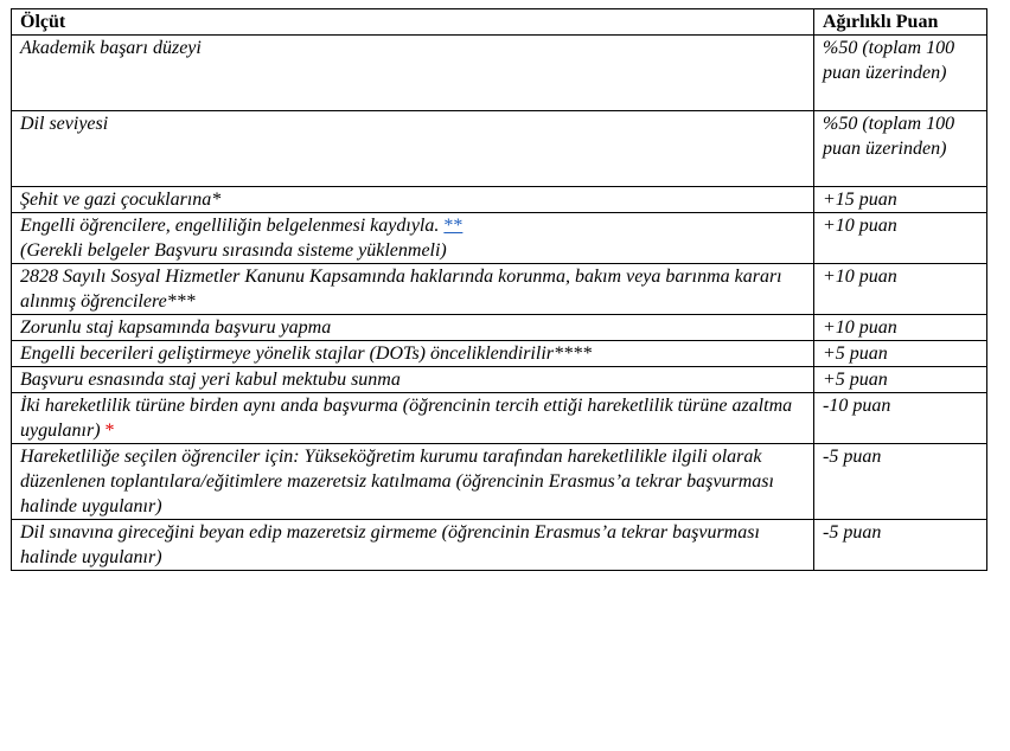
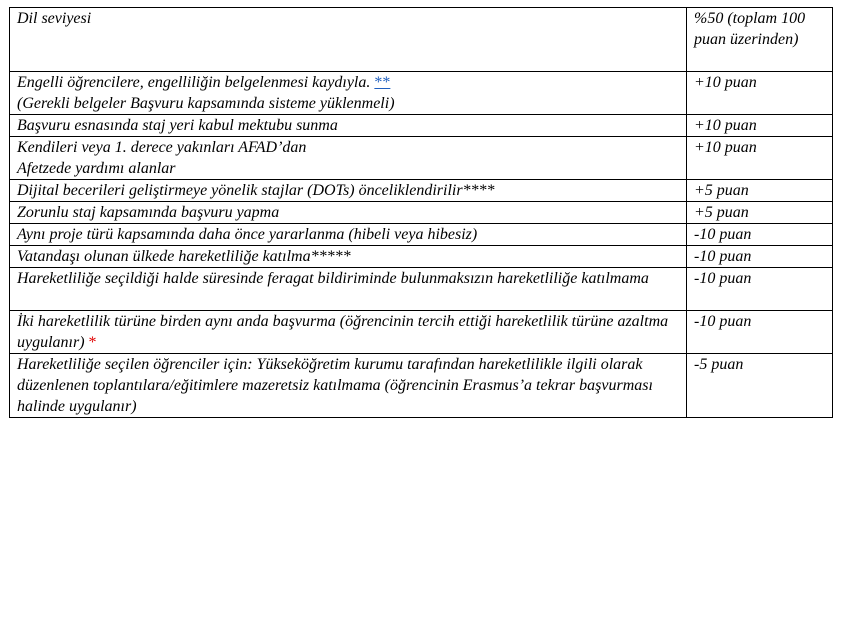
- Ölçüt	Ağırlıklı Puan
- Akademik başarı düzeyi	%50 (toplam 100 puan üzerinden)
  Dil seviyesi	%50 (toplam 100 puan üzerinden)
- Şehit ve gazi çocuklarına*	+15 puan
- Engelli öğrencilere, engelliliğin belgelenmesi kaydıyla. **(Gerekli belgeler Başvuru sırasında sisteme yüklenmeli)	+10 puan
+ Engelli öğrencilere, engelliliğin belgelenmesi kaydıyla. **(Gerekli belgeler Başvuru kapsamında sisteme yüklenmeli)	+10 puan
- 2828 Sayılı Sosyal Hizmetler Kanunu Kapsamında haklarında korunma, bakım veya barınma kararı alınmış öğrencilere***	+10 puan
- Zorunlu staj kapsamında başvuru yapma	+10 puan
+ Başvuru esnasında staj yeri kabul mektubu sunma	+10 puan
+ Kendileri veya 1. derece yakınları AFAD’danAfetzede yardımı alanlar	+10 puan
- Engelli becerileri geliştirmeye yönelik stajlar (DOTs) önceliklendirilir****	+5 puan
+ Dijital becerileri geliştirmeye yönelik stajlar (DOTs) önceliklendirilir****	+5 puan
- Başvuru esnasında staj yeri kabul mektubu sunma	+5 puan
+ Zorunlu staj kapsamında başvuru yapma	+5 puan
+ Aynı proje türü kapsamında daha önce yararlanma (hibeli veya hibesiz)	-10 puan
+ Vatandaşı olunan ülkede hareketliliğe katılma*****	-10 puan
+ Hareketliliğe seçildiği halde süresinde feragat bildiriminde bulunmaksızın hareketliliğe katılmama	-10 puan
  İki hareketlilik türüne birden aynı anda başvurma (öğrencinin tercih ettiği hareketlilik türüne azaltma uygulanır) *	-10 puan
  Hareketliliğe seçilen öğrenciler için: Yükseköğretim kurumu tarafından hareketlilikle ilgili olarak düzenlenen toplantılara/eğitimlere mazeretsiz katılmama (öğrencinin Erasmus’a tekrar başvurması halinde uygulanır)	-5 puan
- Dil sınavına gireceğini beyan edip mazeretsiz girmeme (öğrencinin Erasmus’a tekrar başvurması halinde uygulanır)	-5 puan
